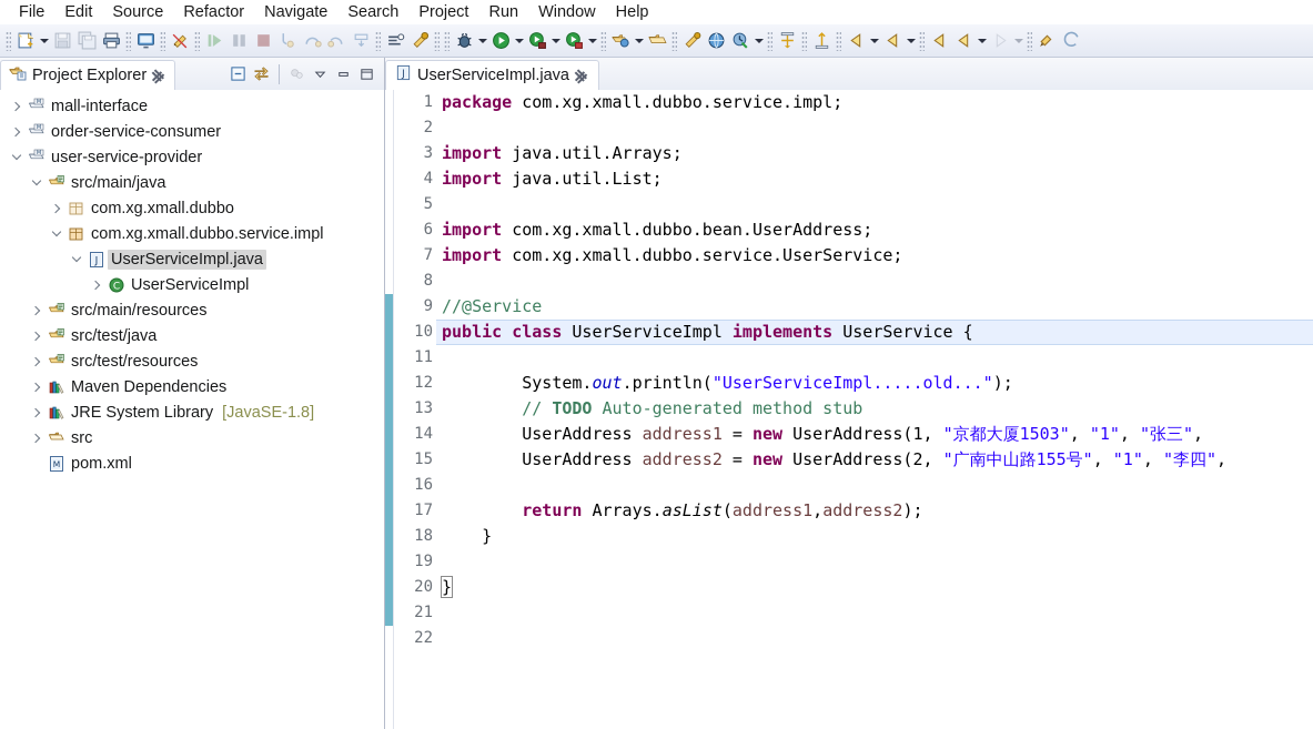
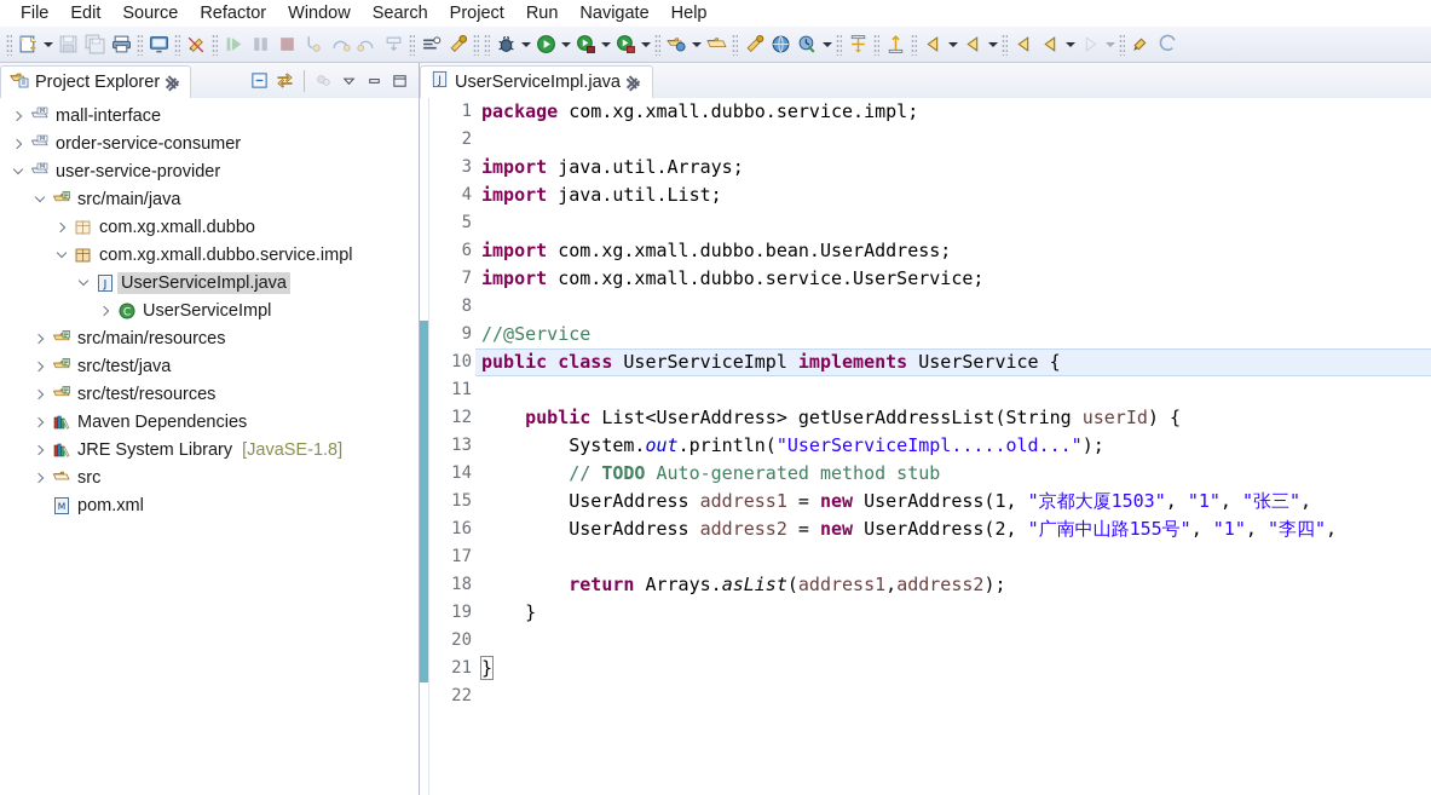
  File
  Edit
  Source
  Refactor
- Navigate
+ Window
  Search
  Project
  Run
- Window
+ Navigate
  Help
  Project Explorer
  mall-interface
  order-service-consumer
  user-service-provider
  src/main/java
  com.xg.xmall.dubbo
  com.xg.xmall.dubbo.service.impl
  J
  UserServiceImpl.java
  C
  UserServiceImpl
  src/main/resources
  src/test/java
  src/test/resources
  Maven Dependencies
  JRE System Library
  [JavaSE-1.8]
  src
  M
  pom.xml
  J
  UserServiceImpl.java
  1
  2
  3
  4
  5
  6
  7
  8
  9
  10
  11
  12
  13
  14
  15
  16
  17
  18
  19
  20
  21
  22
  package com.xg.xmall.dubbo.service.impl;
  import java.util.Arrays;
  import java.util.List;
  import com.xg.xmall.dubbo.bean.UserAddress;
  import com.xg.xmall.dubbo.service.UserService;
  //@Service
  public class UserServiceImpl implements UserService {
+ public List<UserAddress> getUserAddressList(String userId) {
  System.out.println("UserServiceImpl.....old...");
  // TODO Auto-generated method stub
  UserAddress address1 = new UserAddress(1, "京都大厦1503", "1", "张三",
  UserAddress address2 = new UserAddress(2, "广南中山路155号", "1", "李四",
  return Arrays.asList(address1,address2);
  }
  }
